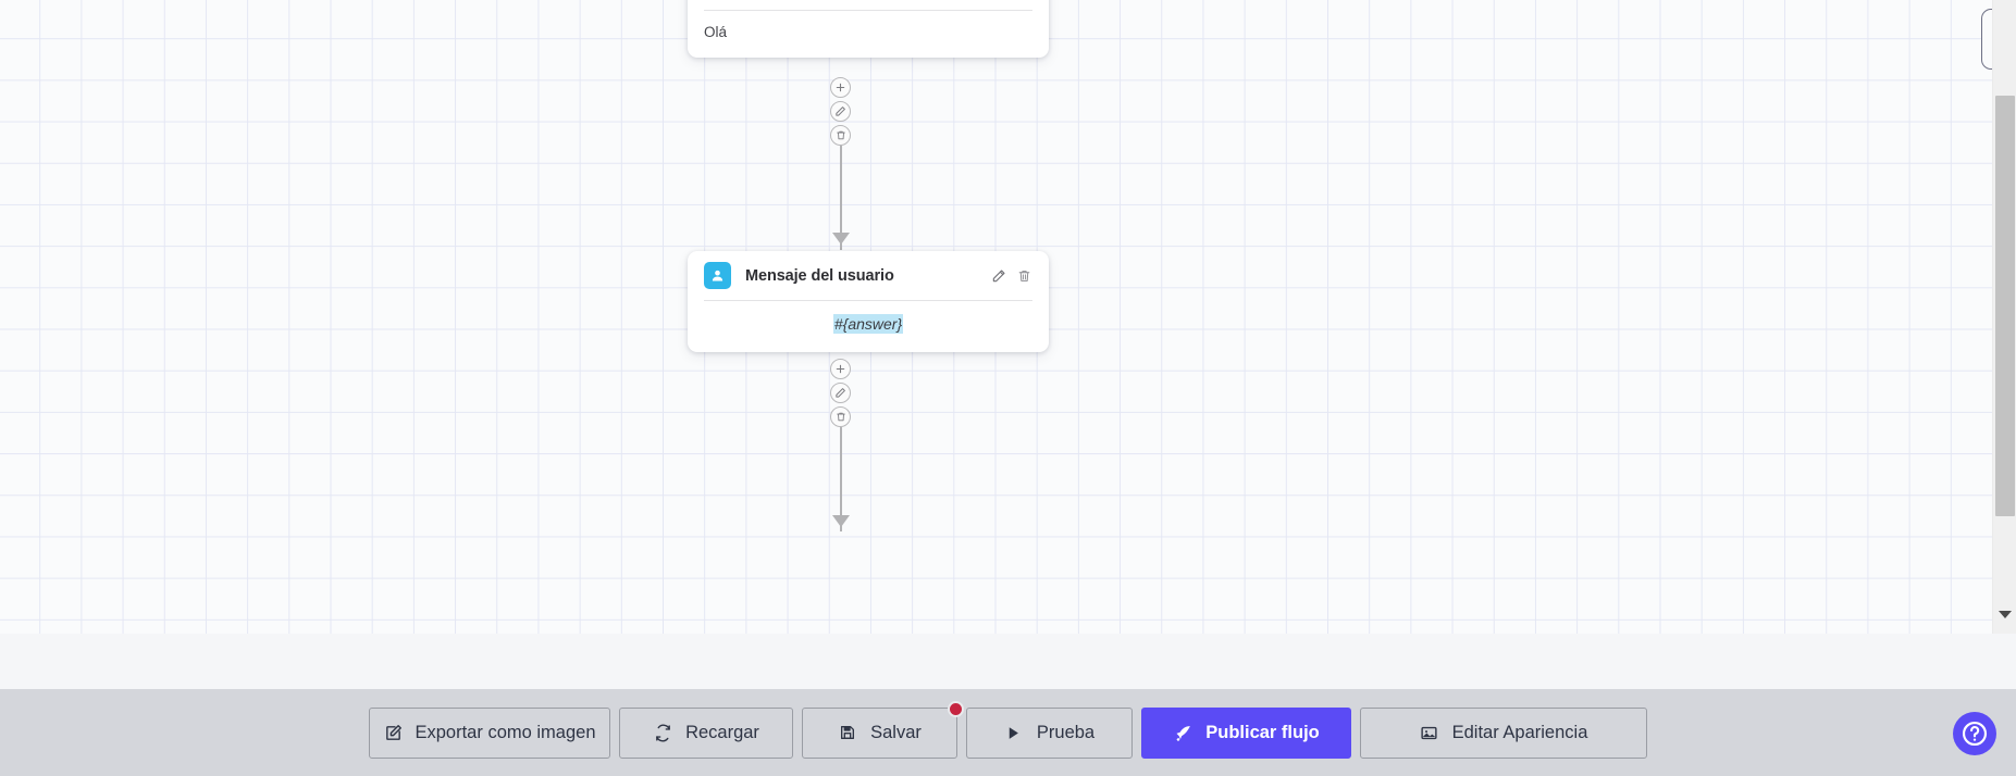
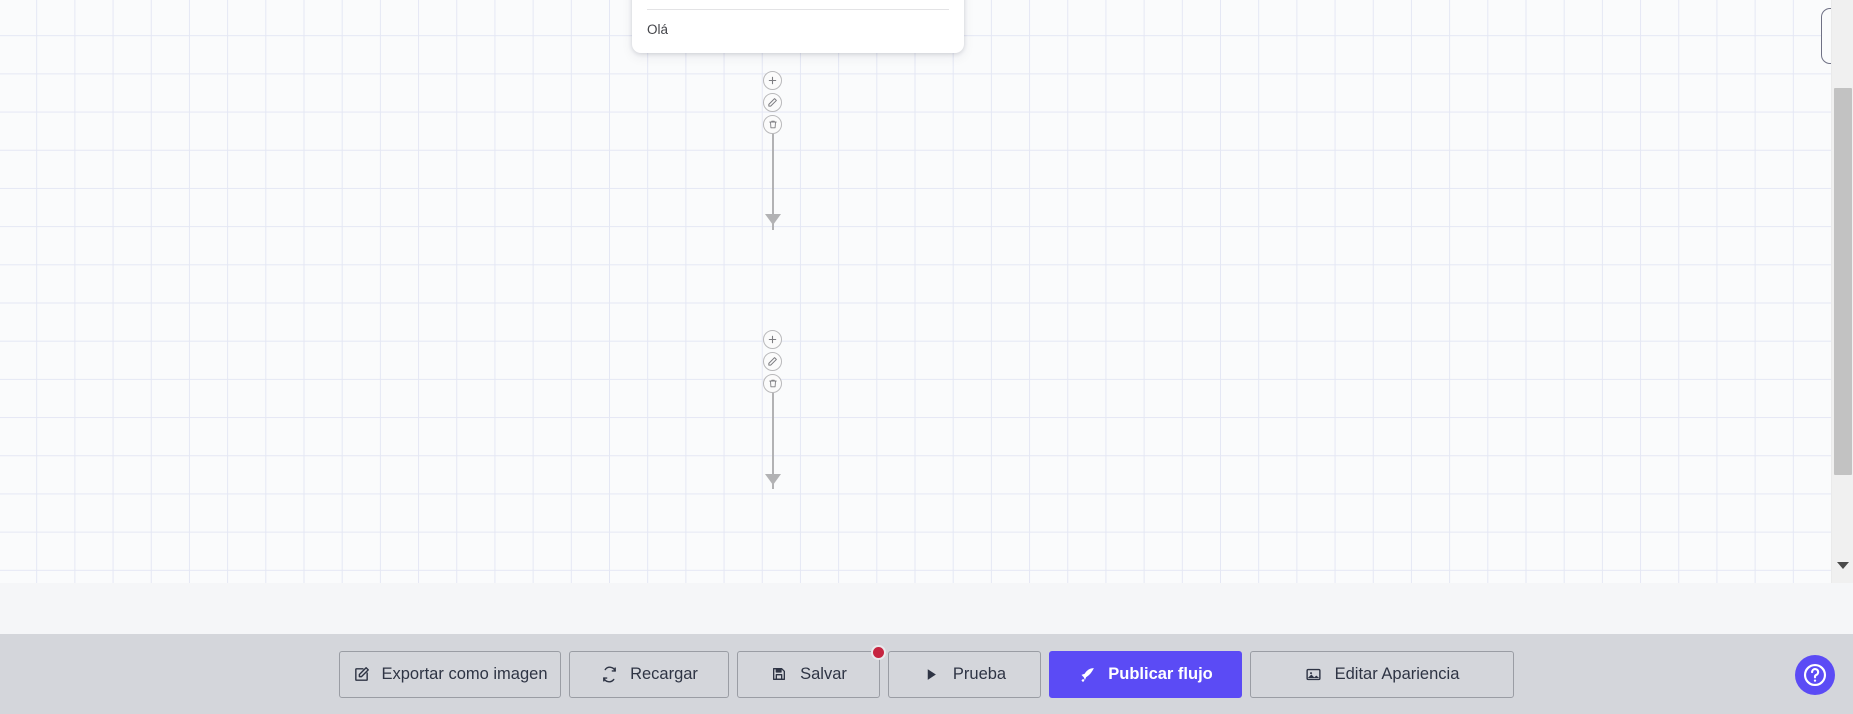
  Olá
- Mensaje del usuario
- #{answer}
  Exportar como imagen
  Recargar
  Salvar
  Prueba
  Publicar flujo
  Editar Apariencia
